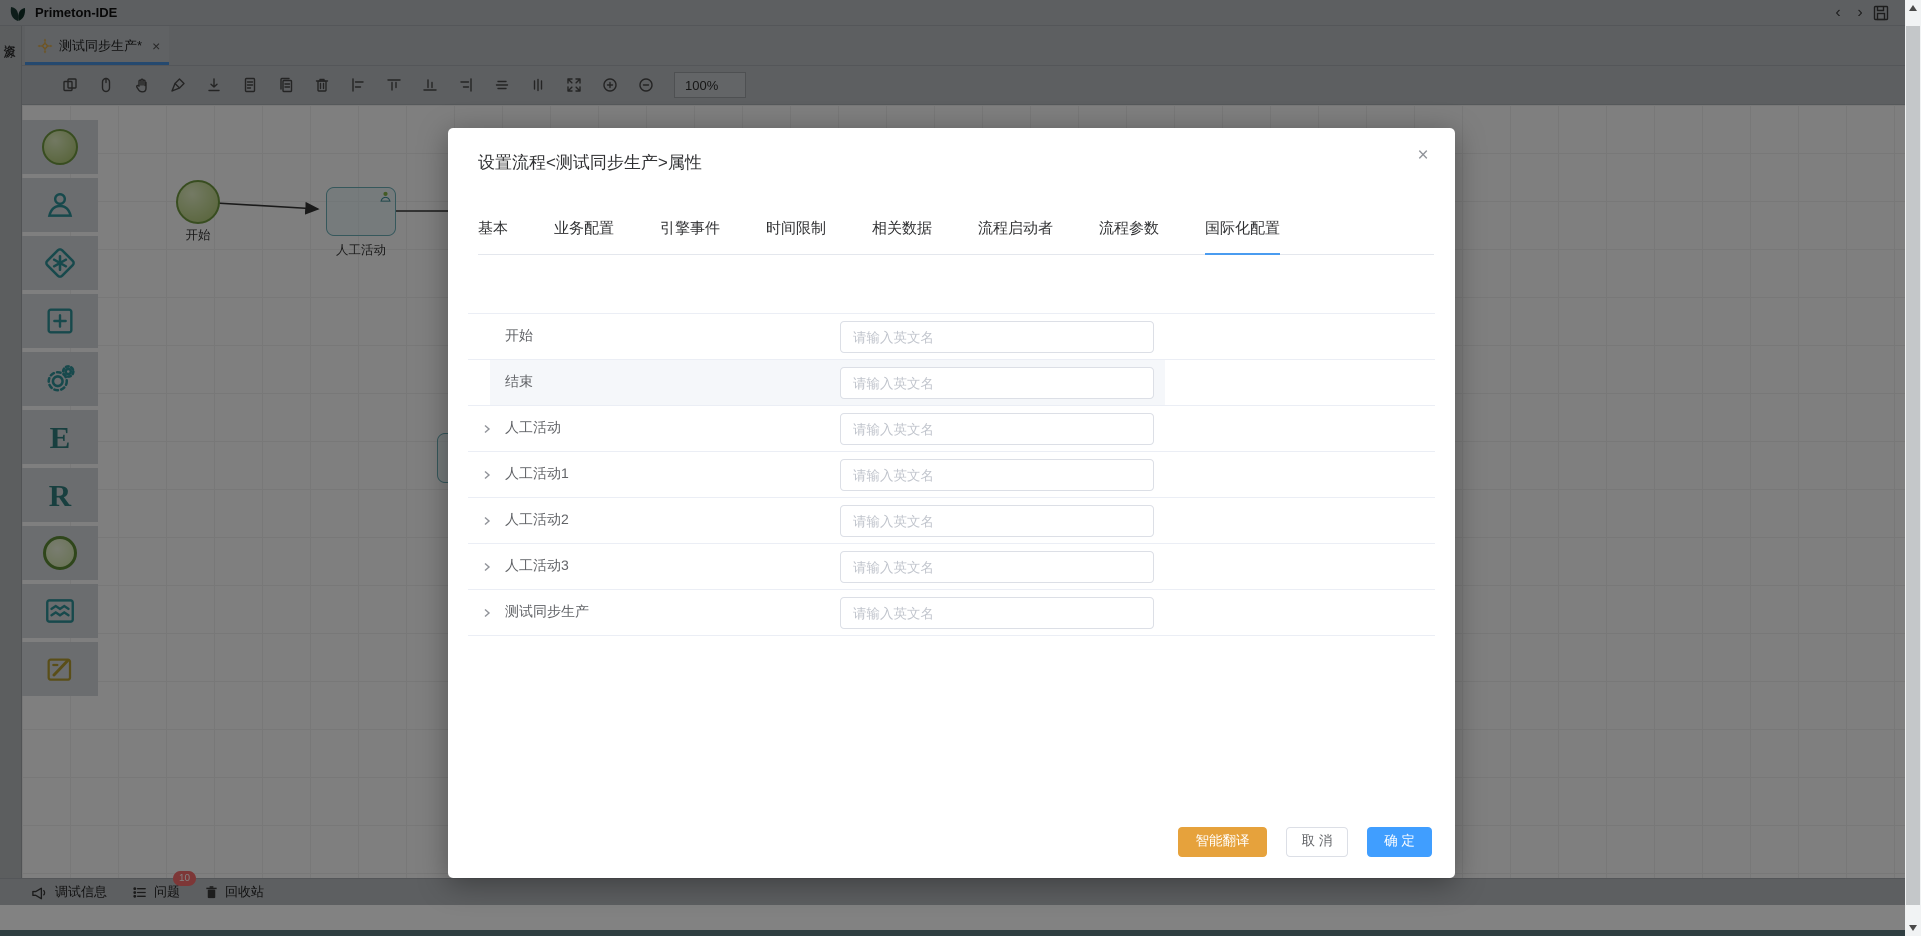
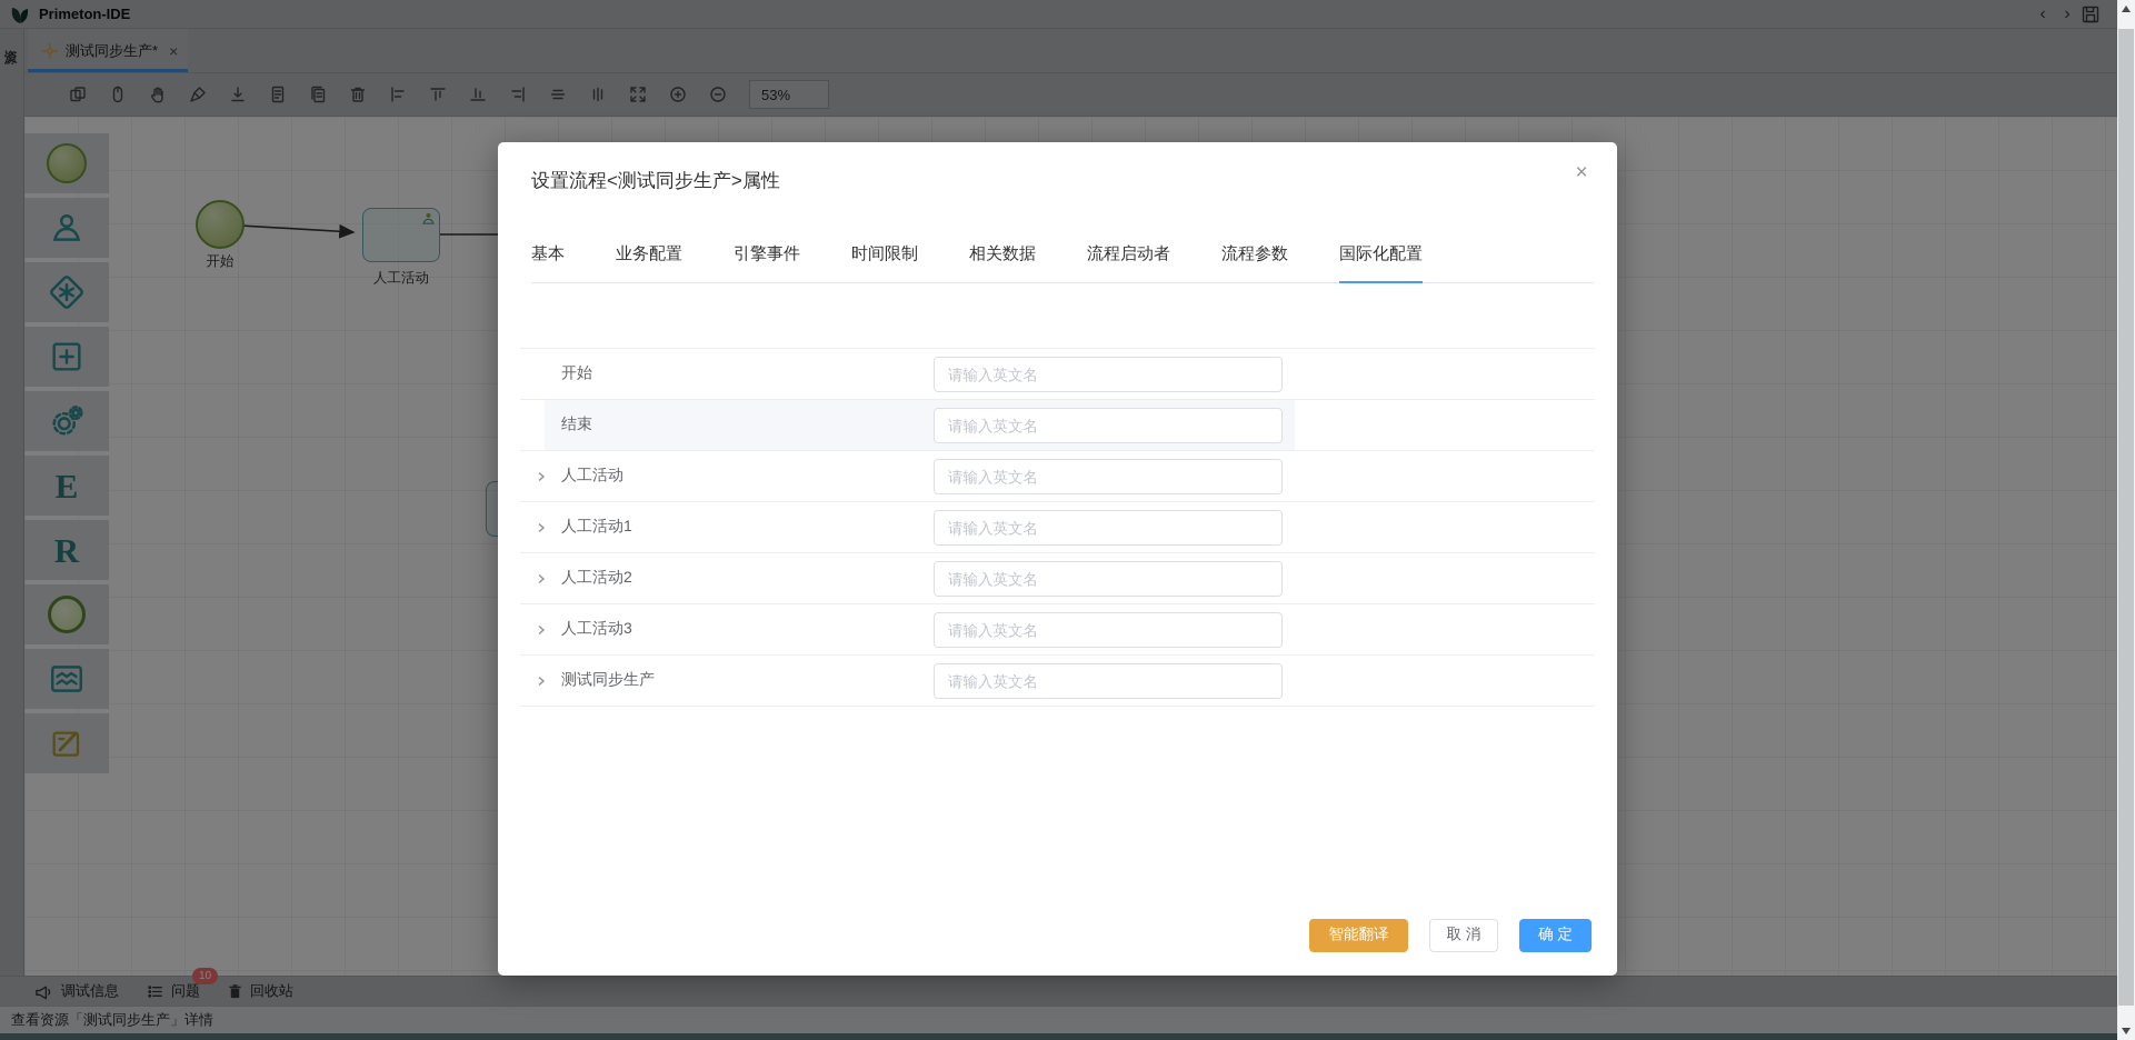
  Primeton-IDE
  ‹
  ›
  测试同步生产*
  ×
- 100%
+ 53%
  开始
  人工活动
  E
  R
  调试信息
  问题
  10
  回收站
+ 查看资源「测试同步生产」详情
  设置流程<测试同步生产>属性
  ×
  基本
  业务配置
  引擎事件
  时间限制
  相关数据
  流程启动者
  流程参数
  国际化配置
  开始
  请输入英文名
  结束
  请输入英文名
  人工活动
  请输入英文名
  人工活动1
  请输入英文名
  人工活动2
  请输入英文名
  人工活动3
  请输入英文名
  测试同步生产
  请输入英文名
  智能翻译
  取 消
  确 定
